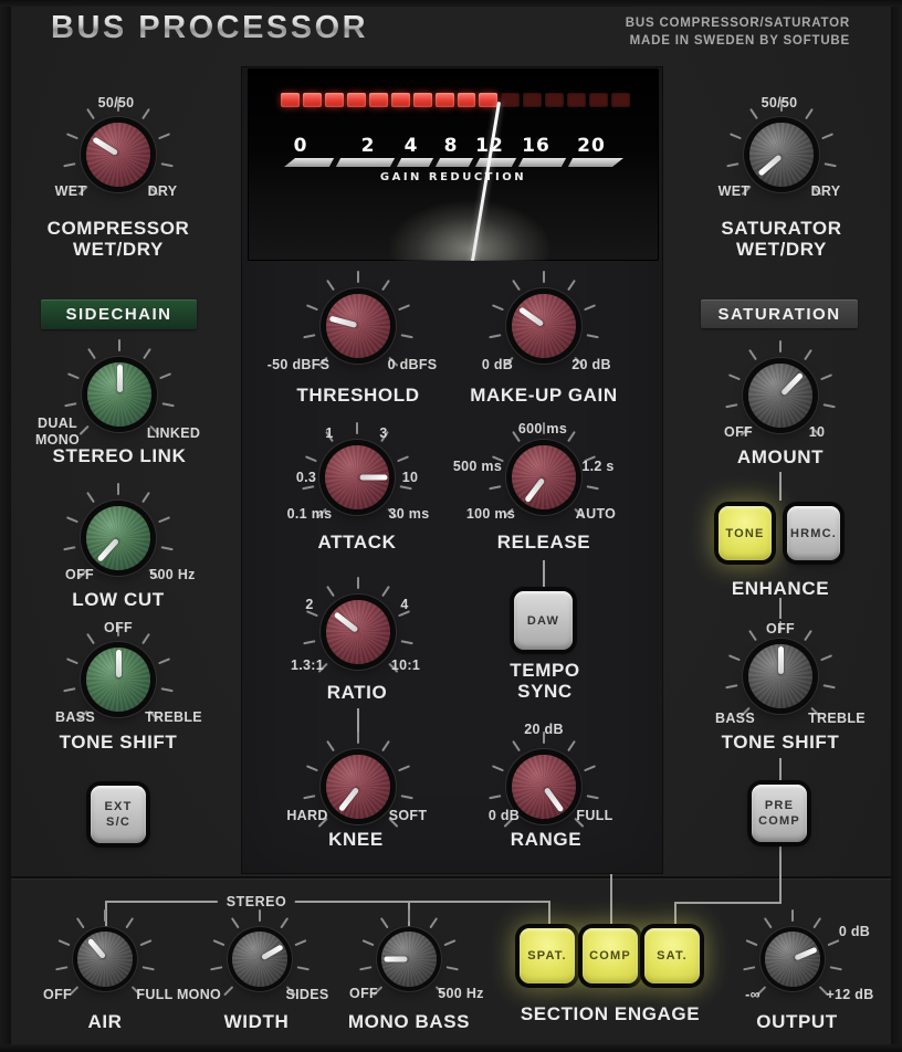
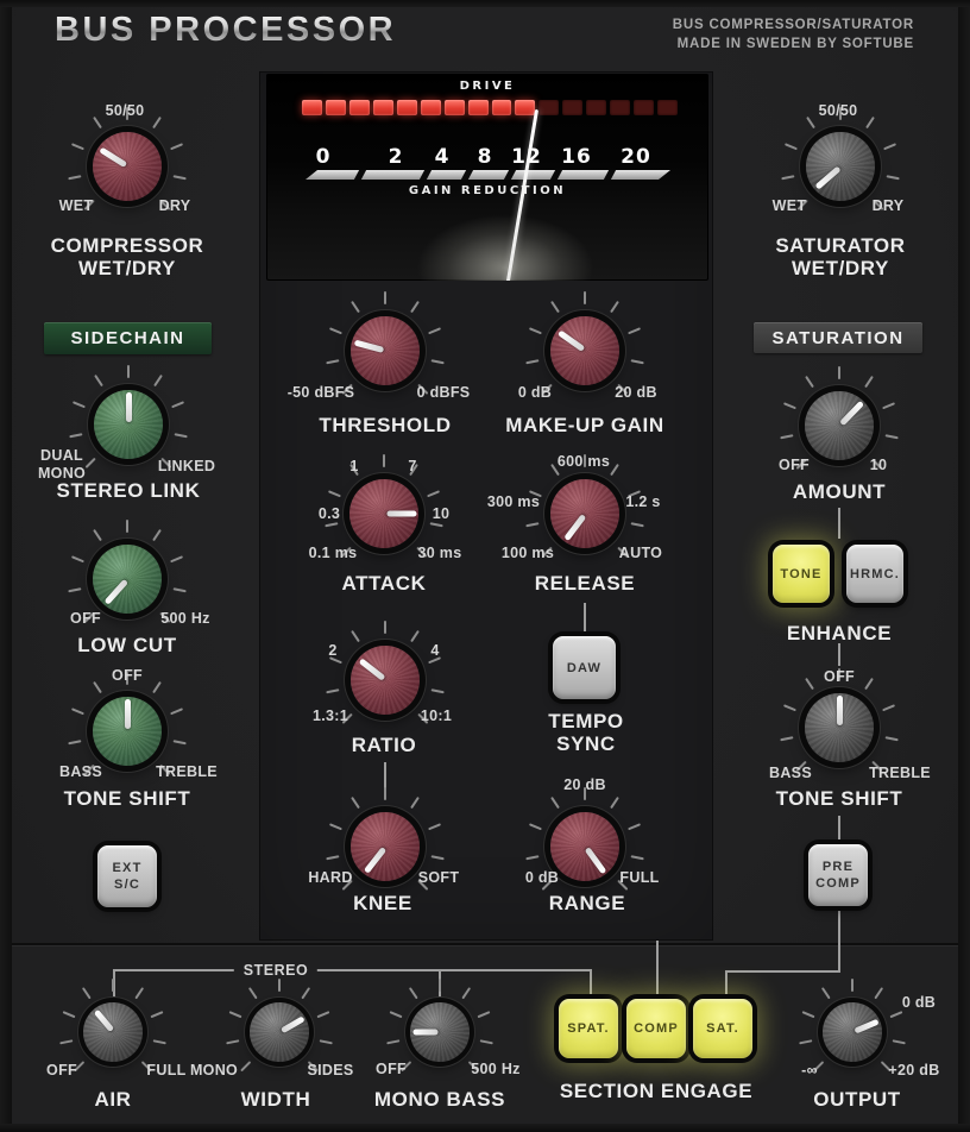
  BUS PROCESSOR
  BUS COMPRESSOR/SATURATOR
  MADE IN SWEDEN BY SOFTUBE
+ DRIVE
  0
  2
  4
  8
  12
  16
  20
  GAIN REDUCTION
  STEREO
  SIDECHAIN
  SATURATION
  50/50
  WET
  DRY
  COMPRESSOR
  WET/DRY
  50/50
  WET
  DRY
  SATURATOR
  WET/DRY
  DUAL
  MONO
  LINKED
  STEREO LINK
  OFF
  500 Hz
  LOW CUT
  OFF
  BASS
  TREBLE
  TONE SHIFT
  -50 dBFS
  0 dBFS
  THRESHOLD
  0 dB
  20 dB
  MAKE-UP GAIN
  1
- 3
+ 7
  0.3
  10
  0.1 ms
  30 ms
  ATTACK
  600 ms
- 500 ms
+ 300 ms
  1.2 s
  100 ms
  AUTO
  RELEASE
  2
  4
  1.3:1
  10:1
  RATIO
  HARD
  SOFT
  KNEE
  20 dB
  0 dB
  FULL
  RANGE
  OFF
  10
  AMOUNT
  OFF
  BASS
  TREBLE
  TONE SHIFT
  OFF
  FULL
  AIR
  MONO
  SIDES
  WIDTH
  OFF
  500 Hz
  MONO BASS
  0 dB
  -∞
- +12 dB
+ +20 dB
  OUTPUT
  EXT
  S/C
  DAW
  TEMPO
  SYNC
  TONE
  HRMC.
  ENHANCE
  PRE
  COMP
  SPAT.
  COMP
  SAT.
  SECTION ENGAGE
